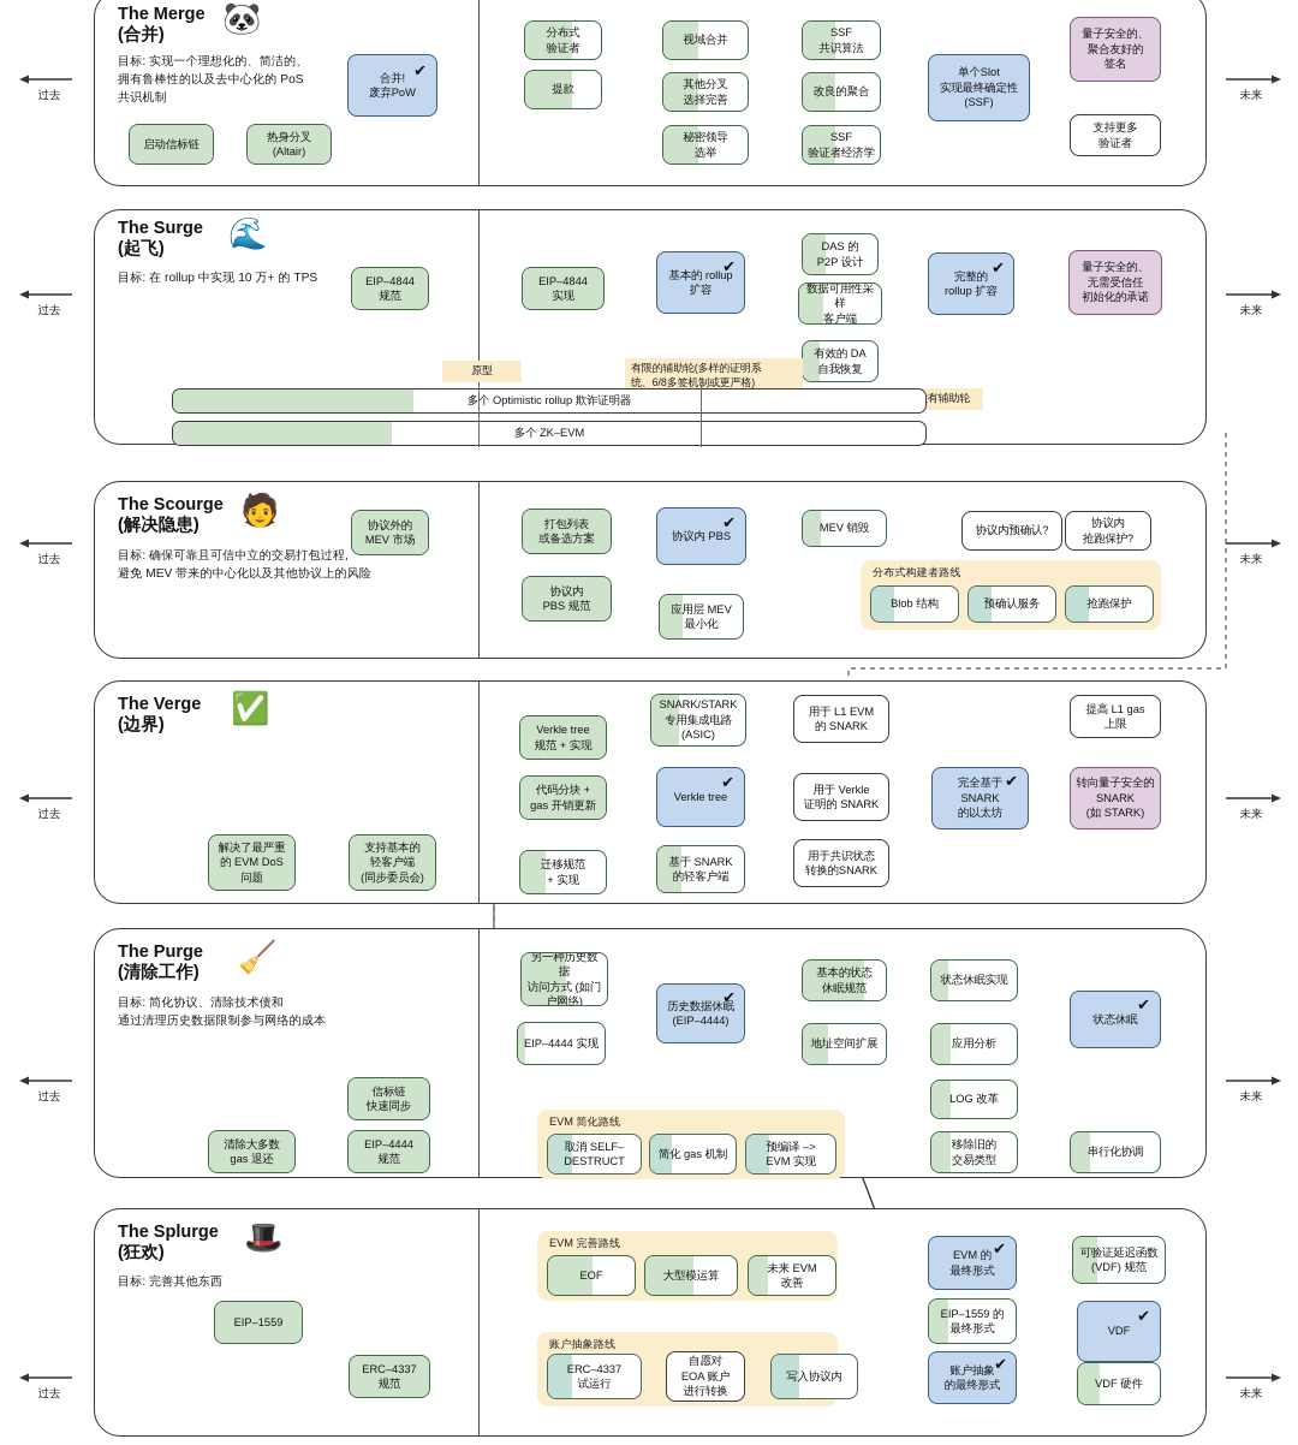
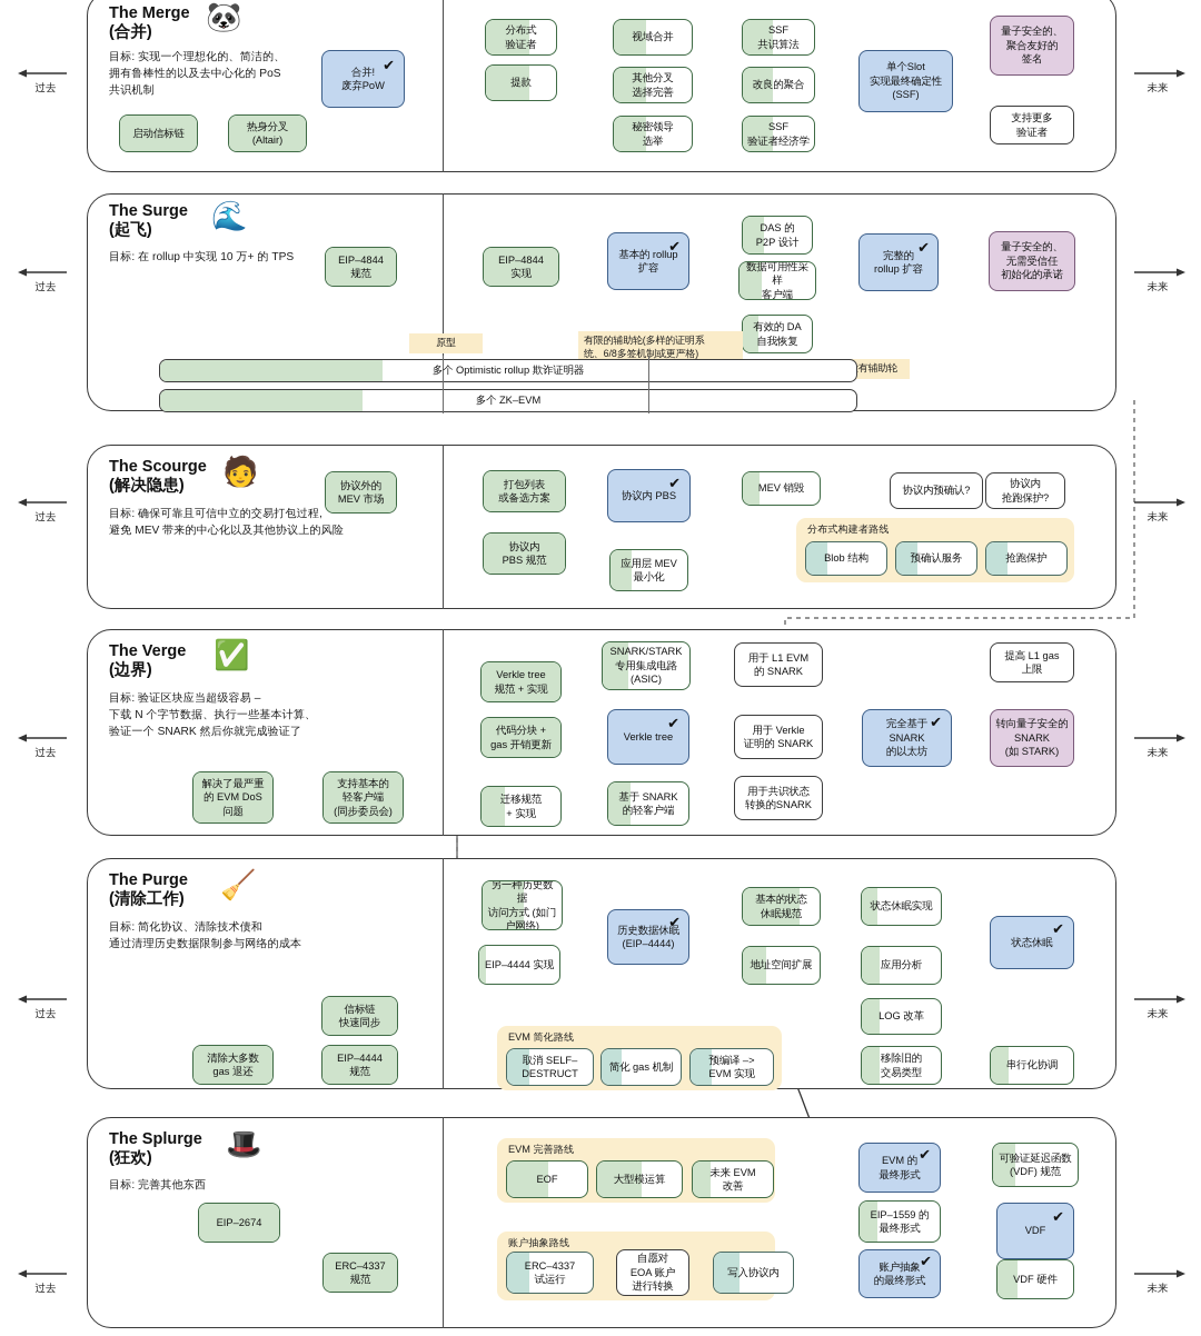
  过去
  未来
  过去
  未来
  过去
  未来
  过去
  未来
  过去
  未来
  过去
  未来
  The Merge
  (合并)
  🐼
  目标: 实现一个理想化的、简洁的、
  拥有鲁棒性的以及去中心化的 PoS
  共识机制
  启动信标链
  热身分叉
  (Altair)
  ✔
  合并!
  废弃PoW
  分布式
  验证者
  提款
  视域合并
  其他分叉
  选择完善
  秘密领导
  选举
  SSF
  共识算法
  改良的聚合
  SSF
  验证者经济学
  单个Slot
  实现最终确定性
  (SSF)
  量子安全的、
  聚合友好的
  签名
  支持更多
  验证者
  The Surge
  (起飞)
  🌊
  目标: 在 rollup 中实现 10 万+ 的 TPS
  EIP–4844
  规范
  EIP–4844
  实现
  ✔
  基本的 rollup
  扩容
  DAS 的
  P2P 设计
  数据可用性采样
  客户端
  有效的 DA
  自我恢复
  ✔
  完整的
  rollup 扩容
  量子安全的、
  无需受信任
  初始化的承诺
  原型
  有限的辅助轮(多样的证明系
  统、6/8多签机制或更严格)
  有辅助轮
  多个 Optimistic rollup 欺诈证明器
  多个 ZK–EVM
  The Scourge
  (解决隐患)
  🧑
  目标: 确保可靠且可信中立的交易打包过程,
  避免 MEV 带来的中心化以及其他协议上的风险
  协议外的
  MEV 市场
  打包列表
  或备选方案
  协议内
  PBS 规范
  ✔
  协议内 PBS
  应用层 MEV
  最小化
  MEV 销毁
  协议内预确认?
  协议内
  抢跑保护?
  分布式构建者路线
  Blob 结构
  预确认服务
  抢跑保护
  The Verge
  (边界)
  ✅
+ 目标: 验证区块应当超级容易 –
+ 下载 N 个字节数据、执行一些基本计算、
+ 验证一个 SNARK 然后你就完成验证了
  解决了最严重
  的 EVM DoS
  问题
  支持基本的
  轻客户端
  (同步委员会)
  Verkle tree
  规范 + 实现
  代码分块 +
  gas 开销更新
  迁移规范
  + 实现
  SNARK/STARK
  专用集成电路
  (ASIC)
  ✔
  Verkle tree
  基于 SNARK
  的轻客户端
  用于 L1 EVM
  的 SNARK
  用于 Verkle
  证明的 SNARK
  用于共识状态
  转换的SNARK
  提高 L1 gas
  上限
  ✔
  完全基于
  SNARK
  的以太坊
  转向量子安全的
  SNARK
  (如 STARK)
  The Purge
  (清除工作)
  🧹
  目标: 简化协议、清除技术债和
  通过清理历史数据限制参与网络的成本
  清除大多数
  gas 退还
  信标链
  快速同步
  EIP–4444
  规范
  另一种历史数据
  访问方式 (如门
  户网络)
  EIP–4444 实现
  ✔
  历史数据休眠
  (EIP–4444)
  基本的状态
  休眠规范
  地址空间扩展
  状态休眠实现
  应用分析
  LOG 改革
  移除旧的
  交易类型
  串行化协调
  ✔
  状态休眠
  EVM 简化路线
  取消 SELF–
  DESTRUCT
  简化 gas 机制
  预编译 –>
  EVM 实现
  The Splurge
  (狂欢)
  🎩
  目标: 完善其他东西
- EIP–1559
+ EIP–2674
  ERC–4337
  规范
  EVM 完善路线
  EOF
  大型模运算
  未来 EVM
  改善
  账户抽象路线
  ERC–4337
  试运行
  自愿对
  EOA 账户
  进行转换
  写入协议内
  ✔
  EVM 的
  最终形式
  EIP–1559 的
  最终形式
  ✔
  账户抽象
  的最终形式
  可验证延迟函数
  (VDF) 规范
  ✔
  VDF
  VDF 硬件
